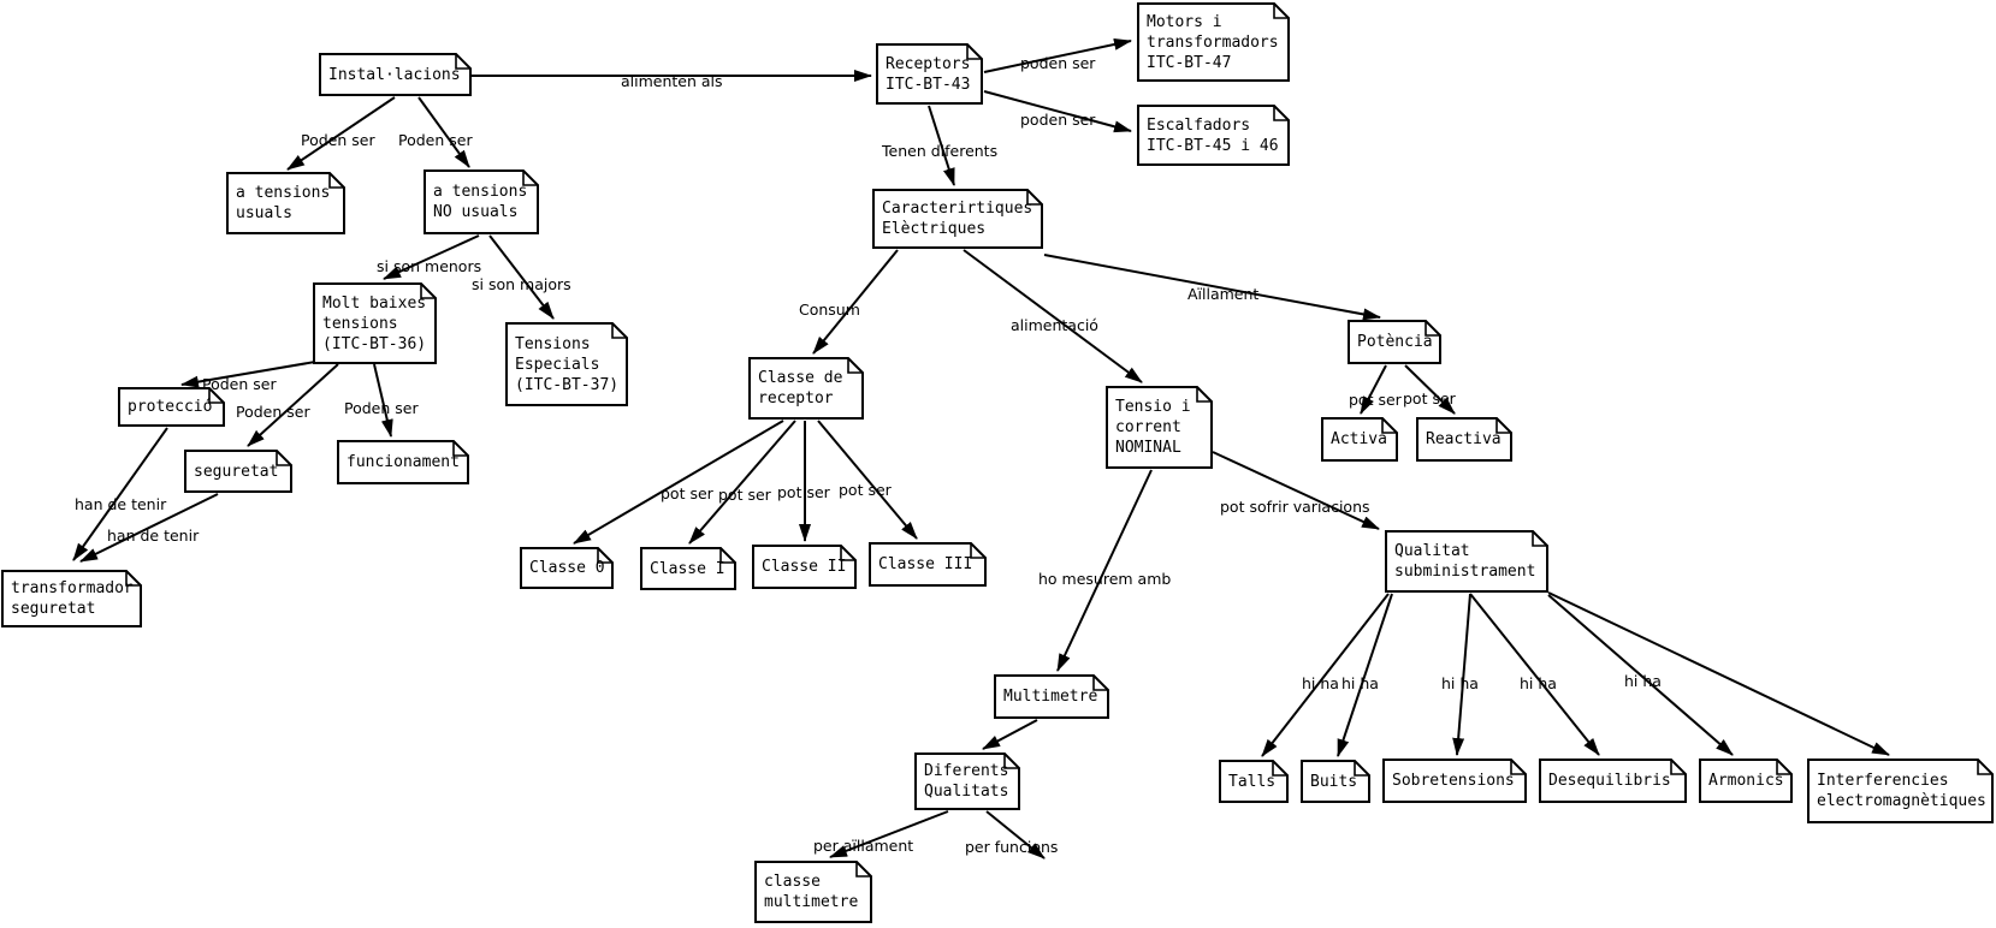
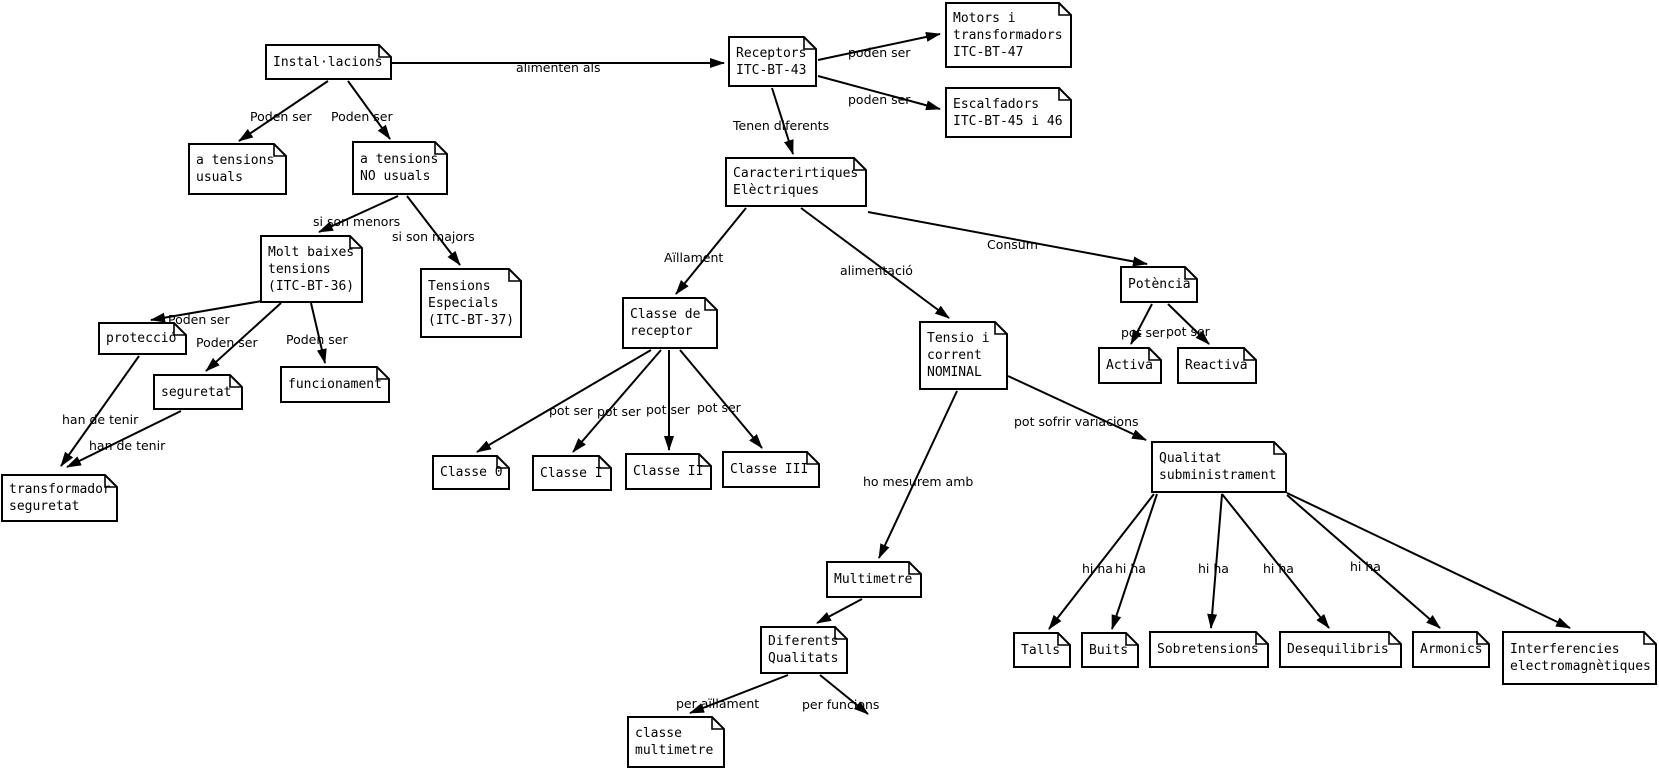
  Instal·lacions
  Receptors
  ITC-BT-43
  Motors i
  transformadors
  ITC-BT-47
  Escalfadors
  ITC-BT-45 i 46
  a tensions
  usuals
  a tensions
  NO usuals
  Molt baixes
  tensions
  (ITC-BT-36)
  Tensions
  Especials
  (ITC-BT-37)
  protecció
  seguretat
  funcionament
  transformador
  seguretat
  Caracterirtiques
  Elèctriques
  Classe de
  receptor
  Tensio i
  corrent
  NOMINAL
  Potència
  Activa
  Reactiva
  Classe 0
  Classe I
  Classe II
  Classe III
  Qualitat
  subministrament
  Multimetre
  Diferents
  Qualitats
  classe
  multimetre
  Talls
  Buits
  Sobretensions
  Desequilibris
  Armonics
  Interferencies
  electromagnètiques
  alimenten als
  poden ser
  poden ser
  Poden ser
  Poden ser
  si son menors
  si son majors
  Poden ser
  Poden ser
  Poden ser
  han de tenir
  han de tenir
  Tenen diferents
- Consum
+ Aïllament
  alimentació
- Aïllament
+ Consum
  pot ser
  pot ser
  pot ser
  pot ser
  pot ser
  pot ser
  pot sofrir variacions
  ho mesurem amb
  hi ha
  hi ha
  hi ha
  hi ha
  hi ha
  per aïllament
  per funcions
